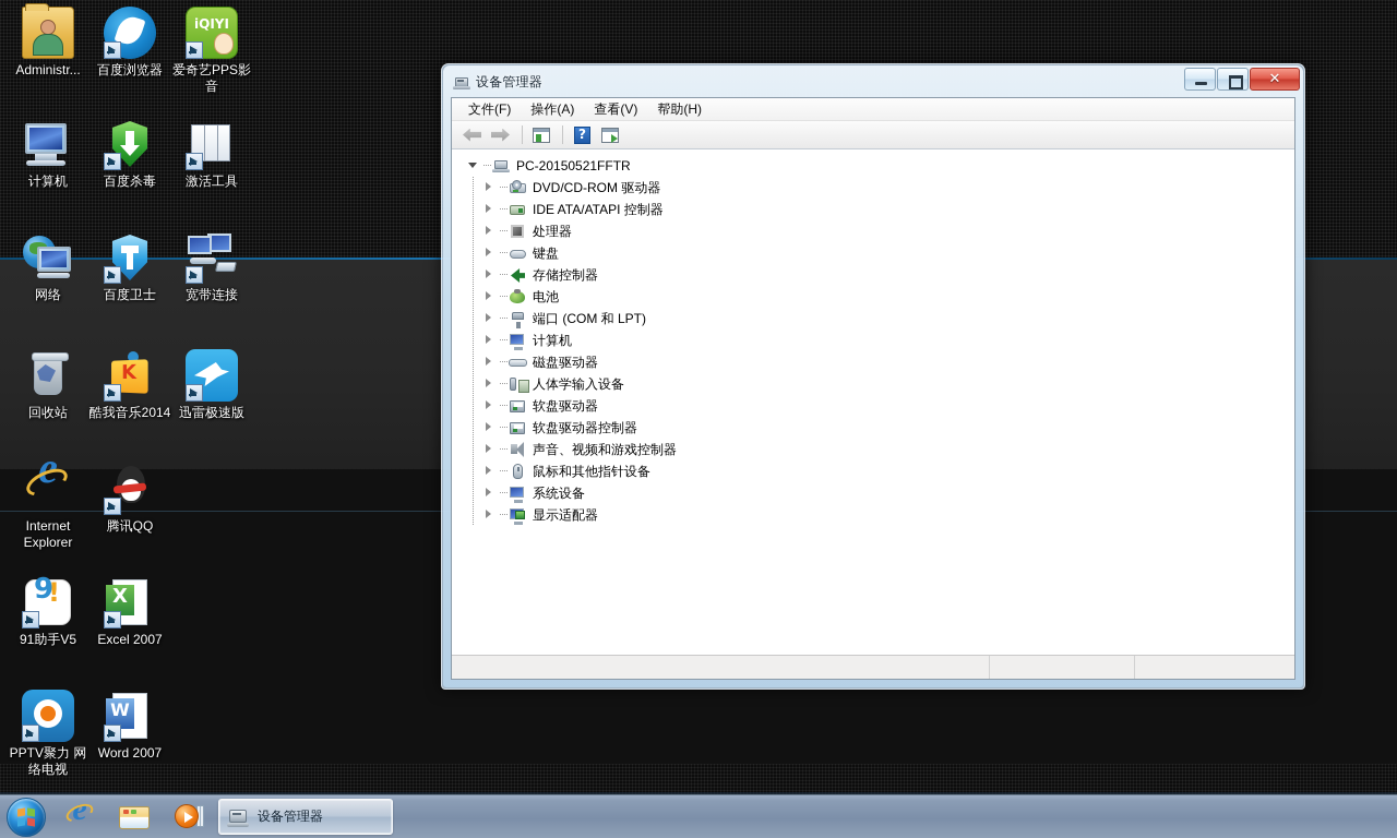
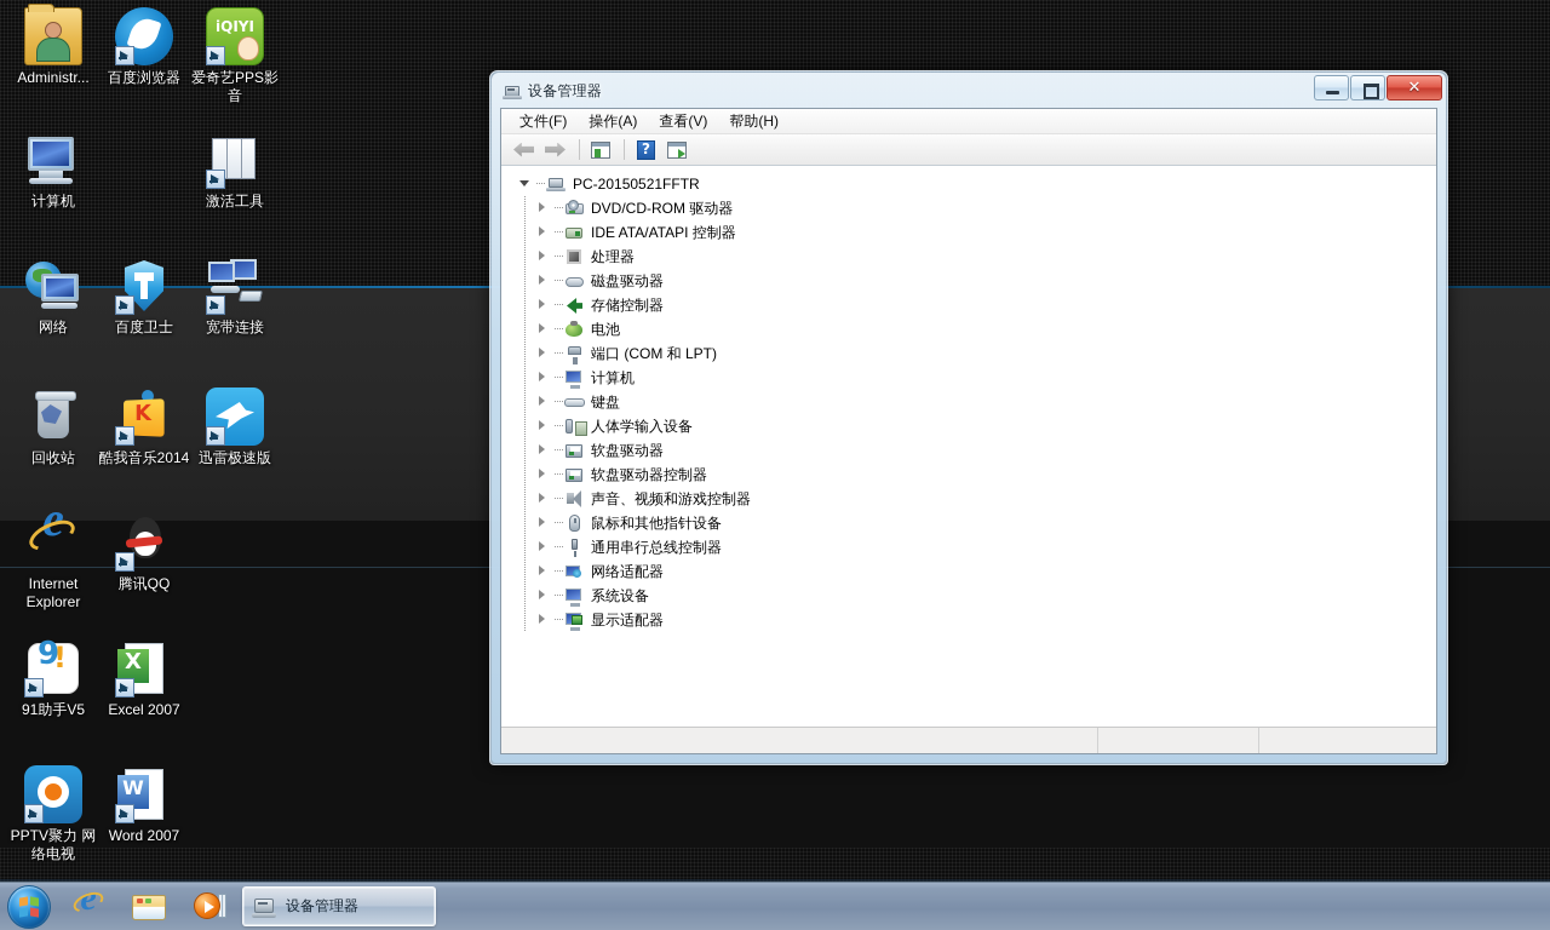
  Administr...
  百度浏览器
  爱奇艺PPS影音
  计算机
- 百度杀毒
  激活工具
  网络
  百度卫士
  宽带连接
  回收站
  酷我音乐2014
  迅雷极速版
  Internet Explorer
  腾讯QQ
  91助手V5
  Excel 2007
  PPTV聚力 网络电视
  Word 2007
  设备管理器
  文件(F)
  操作(A)
  查看(V)
  帮助(H)
  PC-20150521FFTR
  DVD/CD-ROM 驱动器
  IDE ATA/ATAPI 控制器
  处理器
- 键盘
+ 磁盘驱动器
  存储控制器
  电池
  端口 (COM 和 LPT)
  计算机
- 磁盘驱动器
+ 键盘
  人体学输入设备
  软盘驱动器
  软盘驱动器控制器
  声音、视频和游戏控制器
  鼠标和其他指针设备
+ 通用串行总线控制器
+ 网络适配器
  系统设备
  显示适配器
  设备管理器
